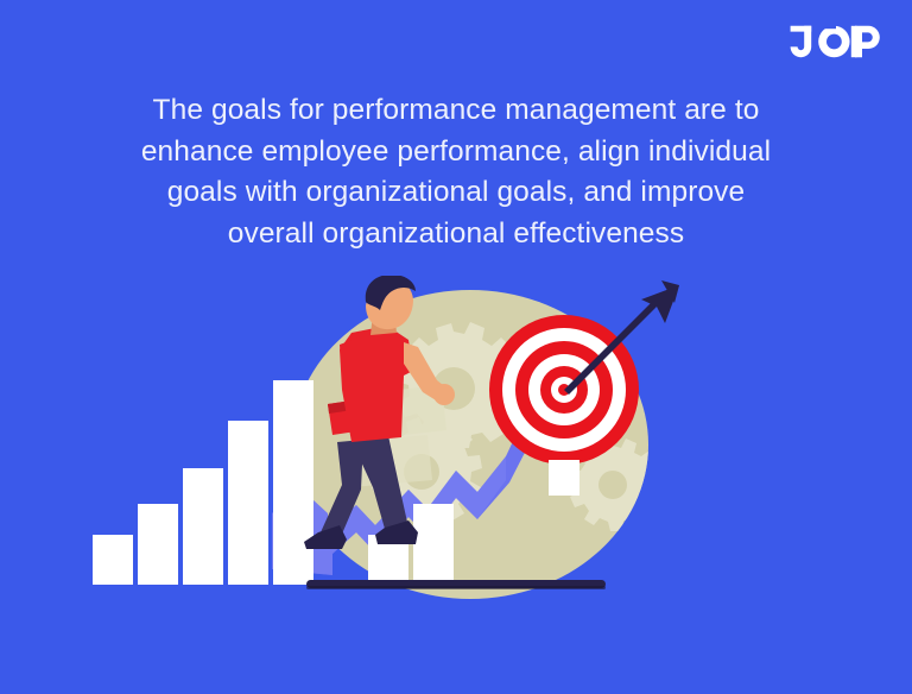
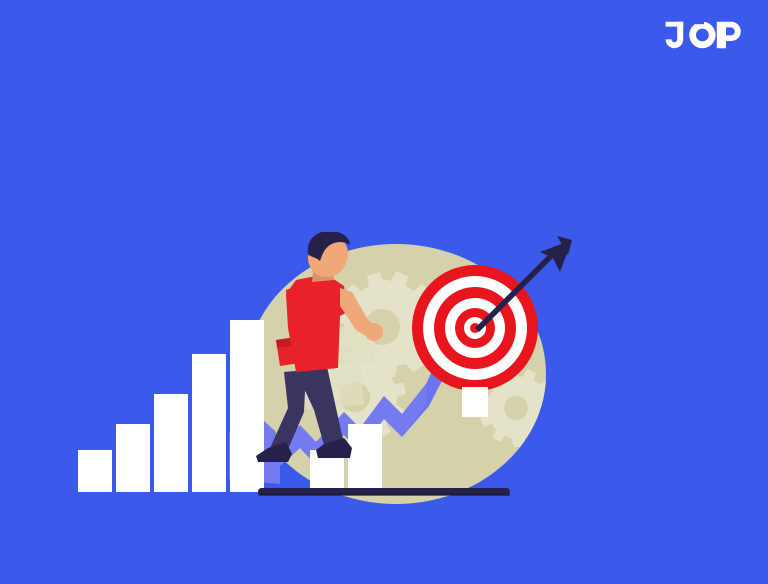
- The goals for performance management are to
- enhance employee performance, align individual
- goals with organizational goals, and improve
- overall organizational effectiveness
